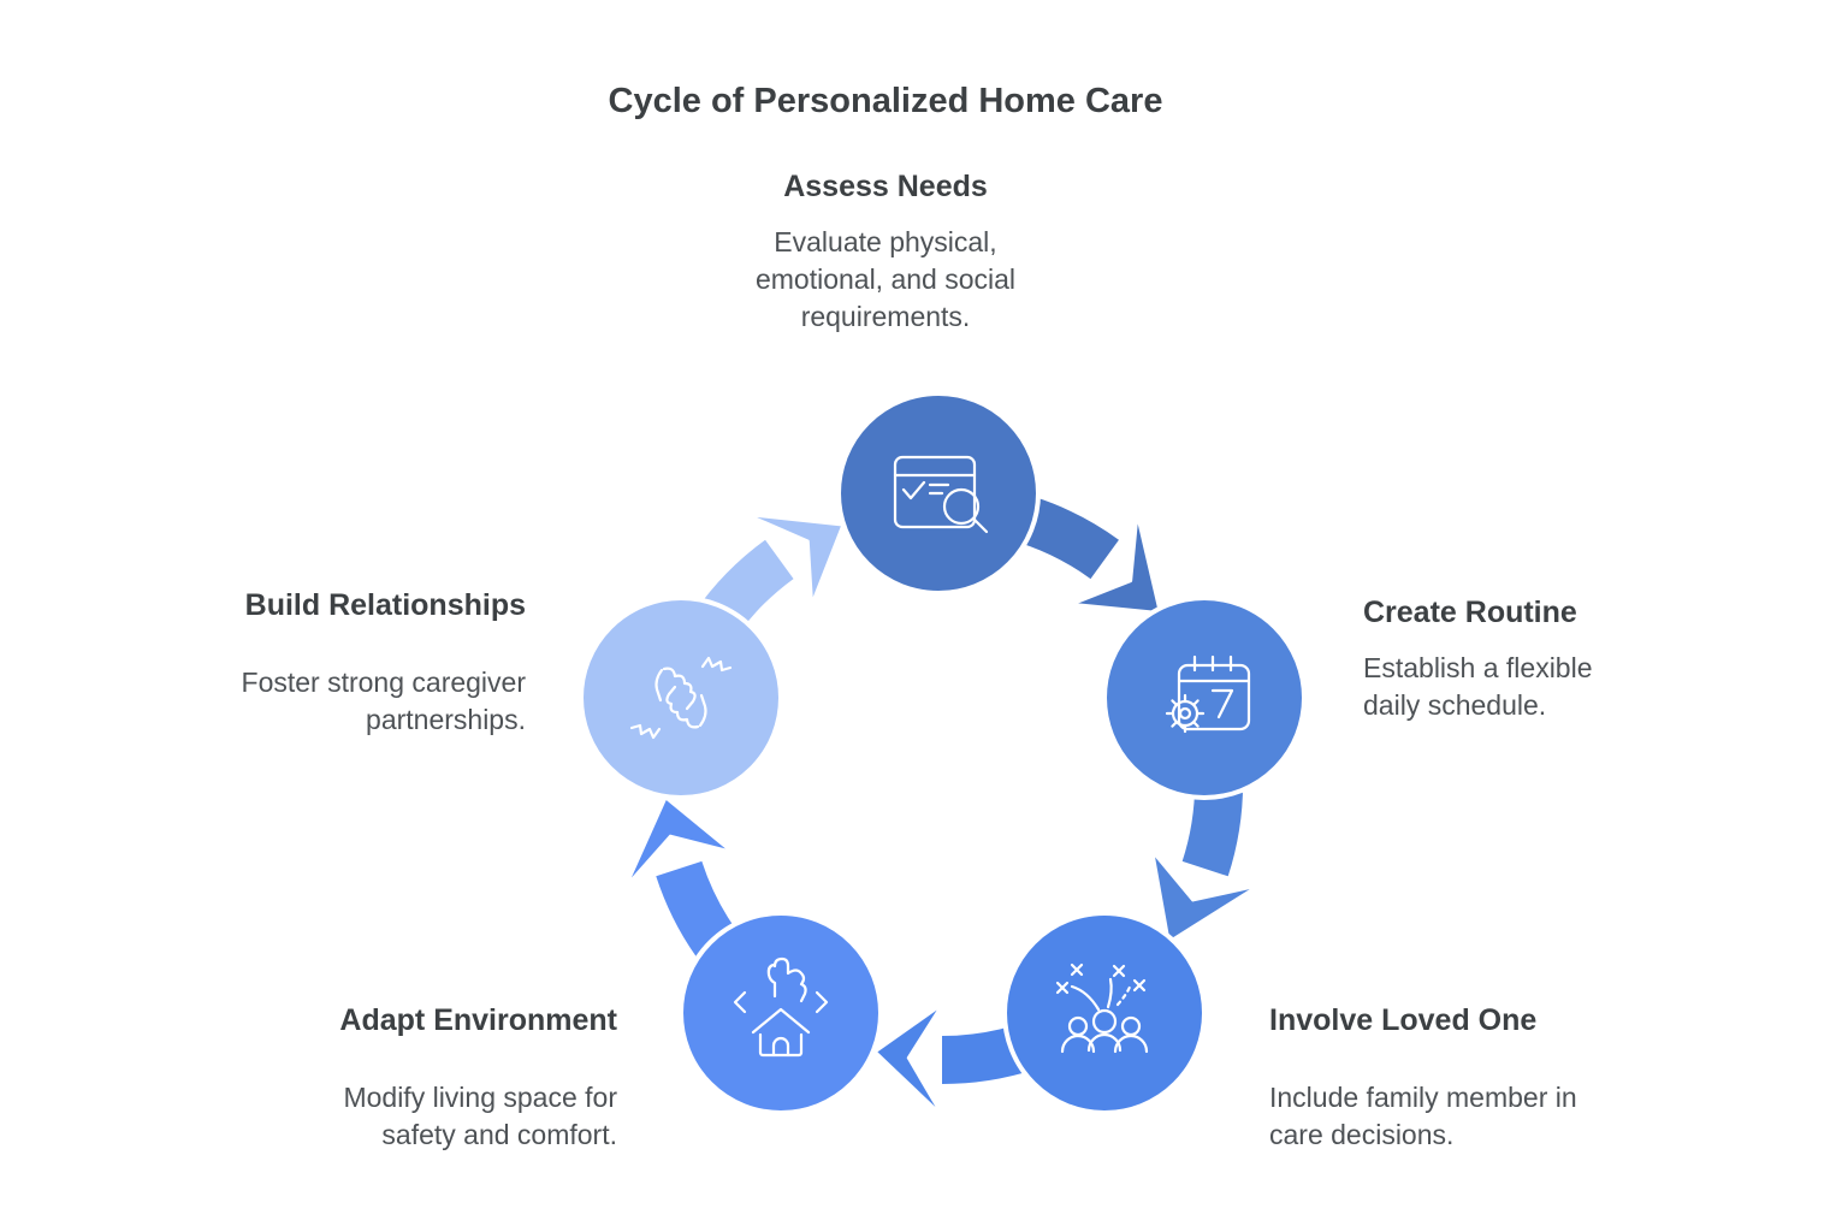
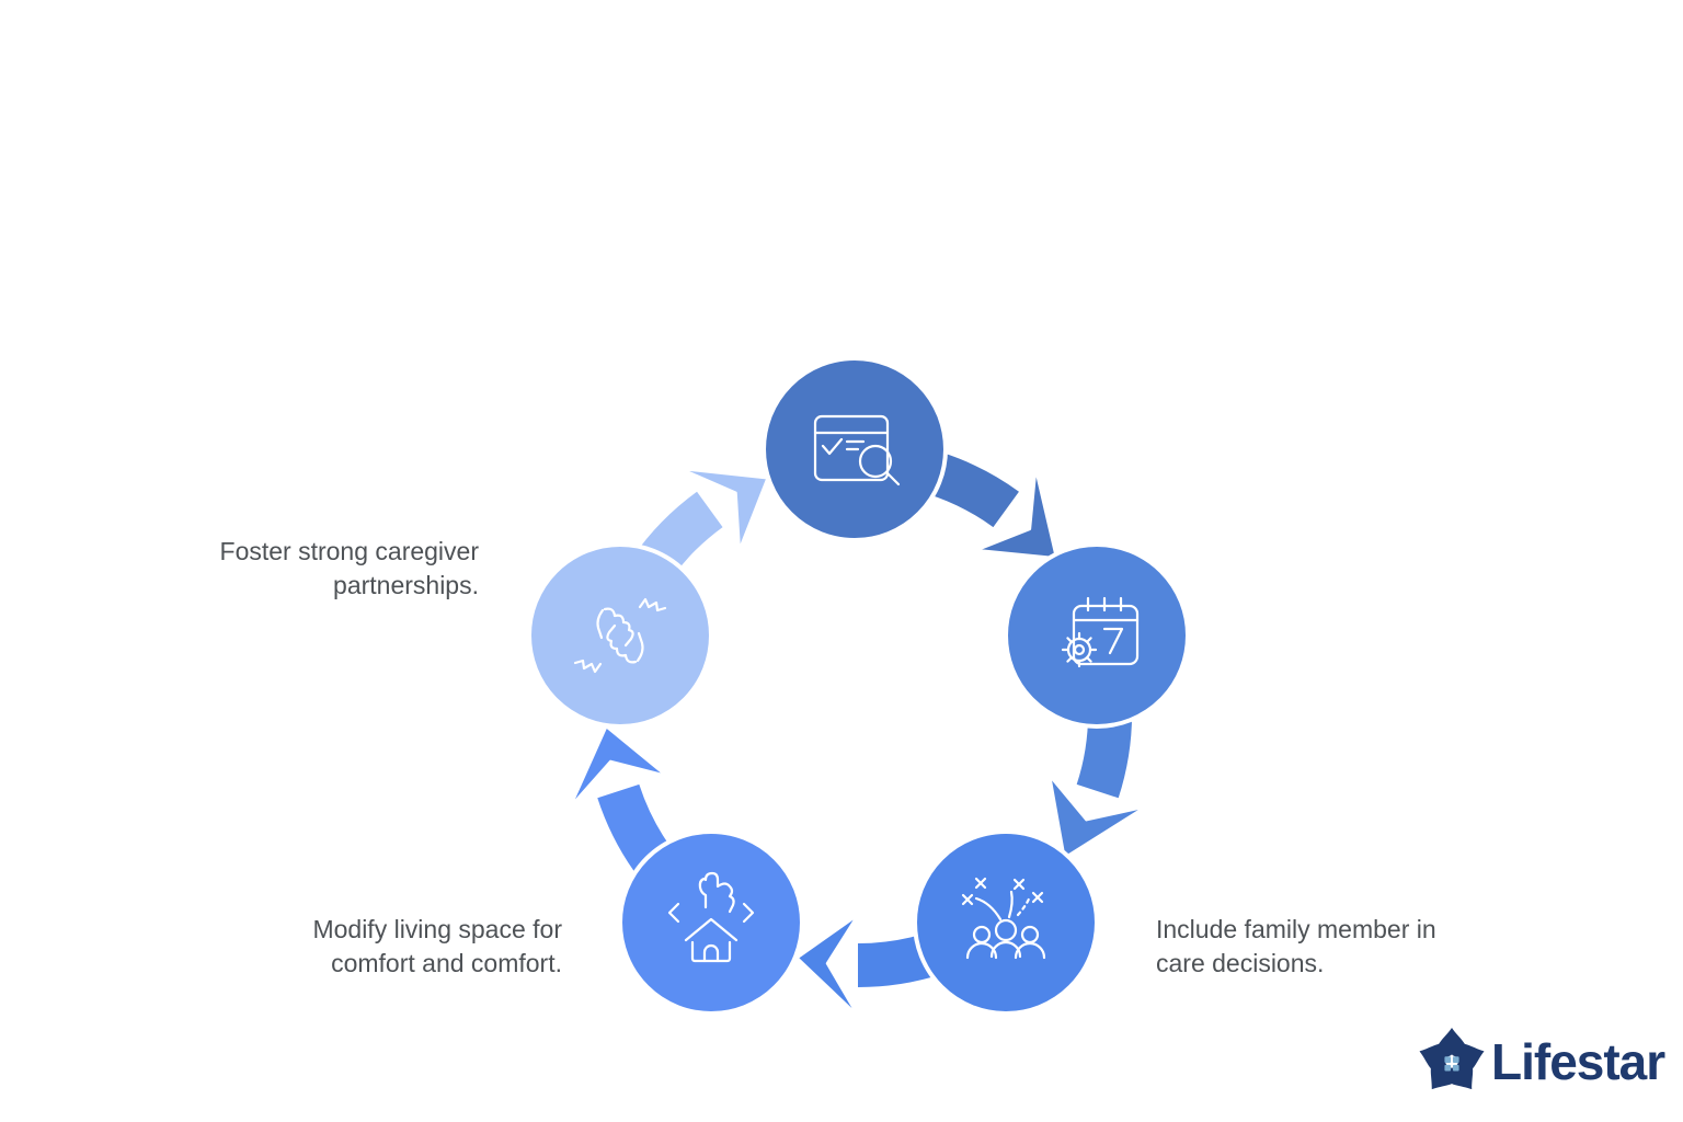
- Cycle of Personalized Home Care
- Assess Needs
- Evaluate physical, emotional, and social requirements.
- Create Routine
- Establish a flexible daily schedule.
- Involve Loved One
  Include family member in care decisions.
- Adapt Environment
- Modify living space for safety and comfort.
+ Modify living space for comfort and comfort.
- Build Relationships
  Foster strong caregiver partnerships.
+ Lifestar
